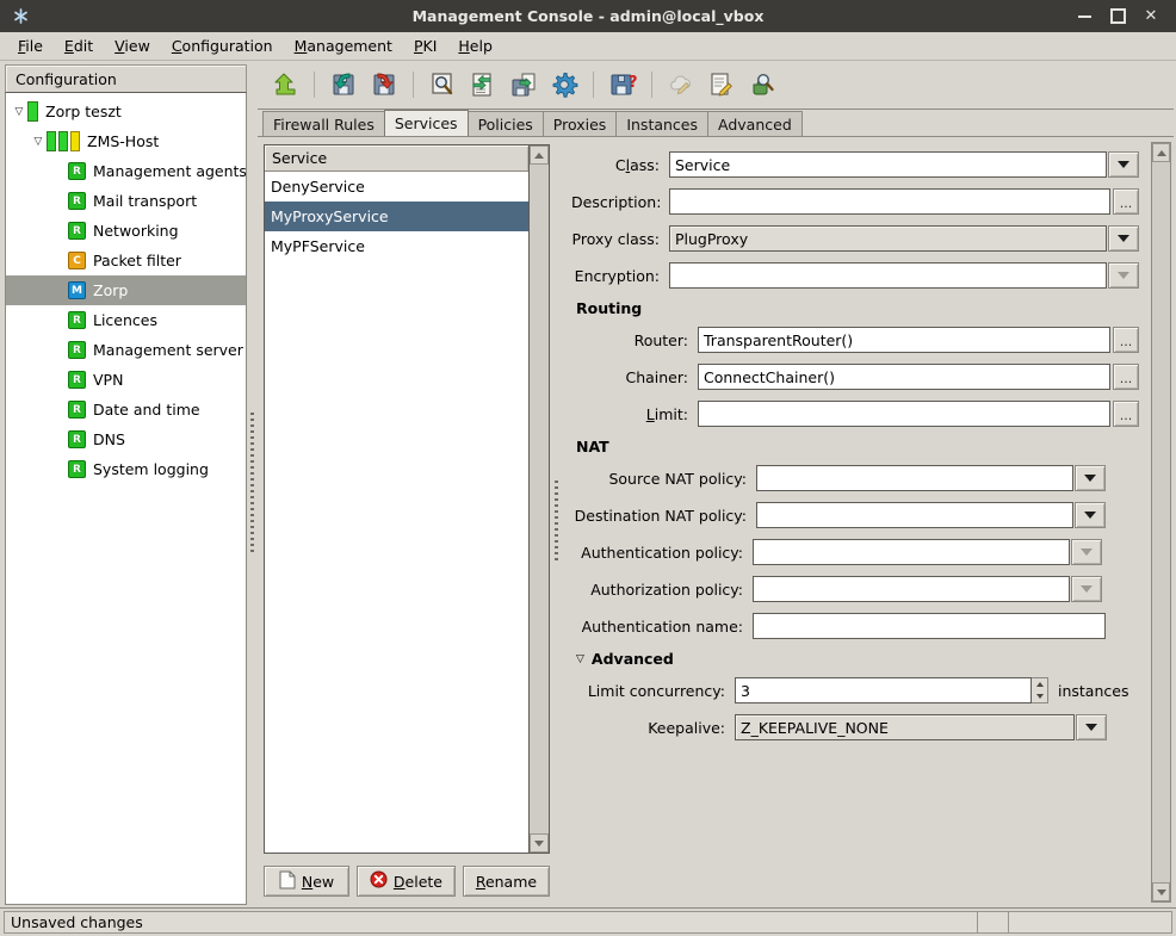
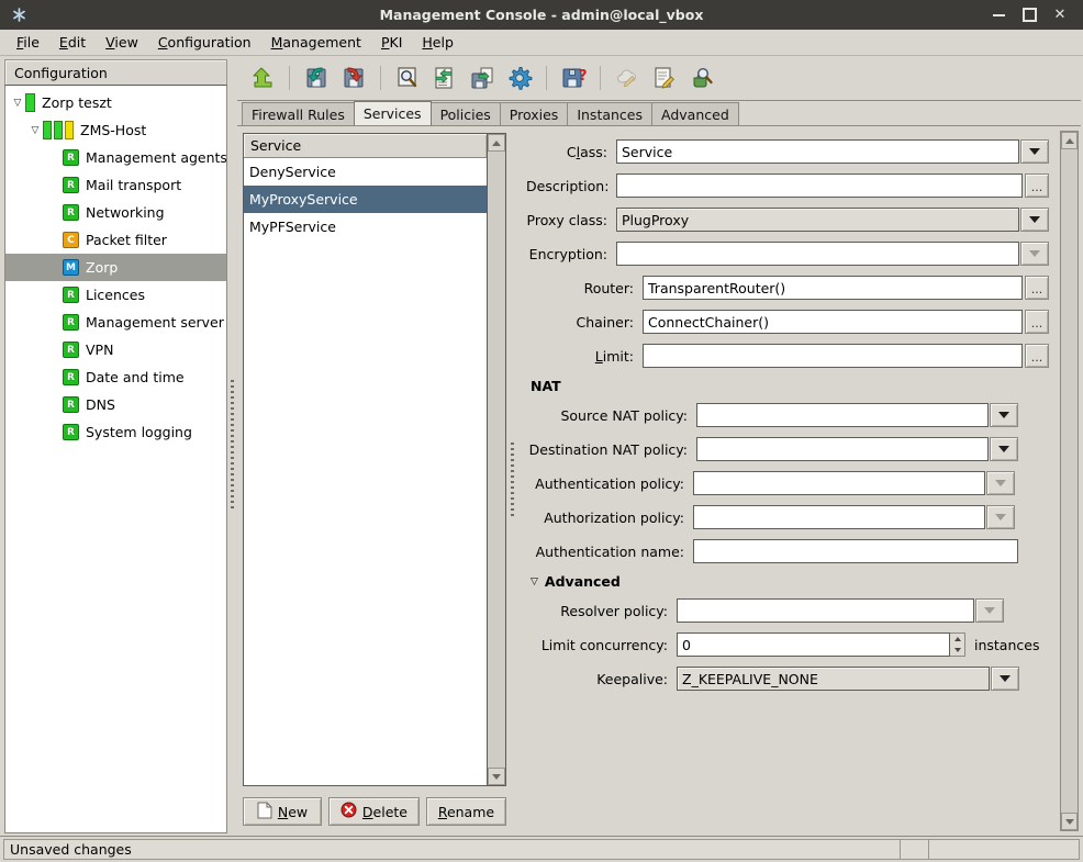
  Management Console - admin@local_vbox
  ✕
  File
  Edit
  View
  Configuration
  Management
  PKI
  Help
  Configuration
  ▽
  Zorp teszt
  ▽
  ZMS-Host
  R
  Management agents
  R
  Mail transport
  R
  Networking
  C
  Packet filter
  M
  Zorp
  R
  Licences
  R
  Management server
  R
  VPN
  R
  Date and time
  R
  DNS
  R
  System logging
  ?
  Firewall Rules
  Services
  Policies
  Proxies
  Instances
  Advanced
  Service
  DenyService
  MyProxyService
  MyPFService
  New
  Delete
  Rename
  Class:
  Service
  Description:
  ...
  Proxy class:
  PlugProxy
  Encryption:
- Routing
  Router:
  TransparentRouter()
  ...
  Chainer:
  ConnectChainer()
  ...
  Limit:
  ...
  NAT
  Source NAT policy:
  Destination NAT policy:
  Authentication policy:
  Authorization policy:
  Authentication name:
  ▽
  Advanced
+ Resolver policy:
  Limit concurrency:
- 3
+ 0
  instances
  Keepalive:
  Z_KEEPALIVE_NONE
  Unsaved changes
